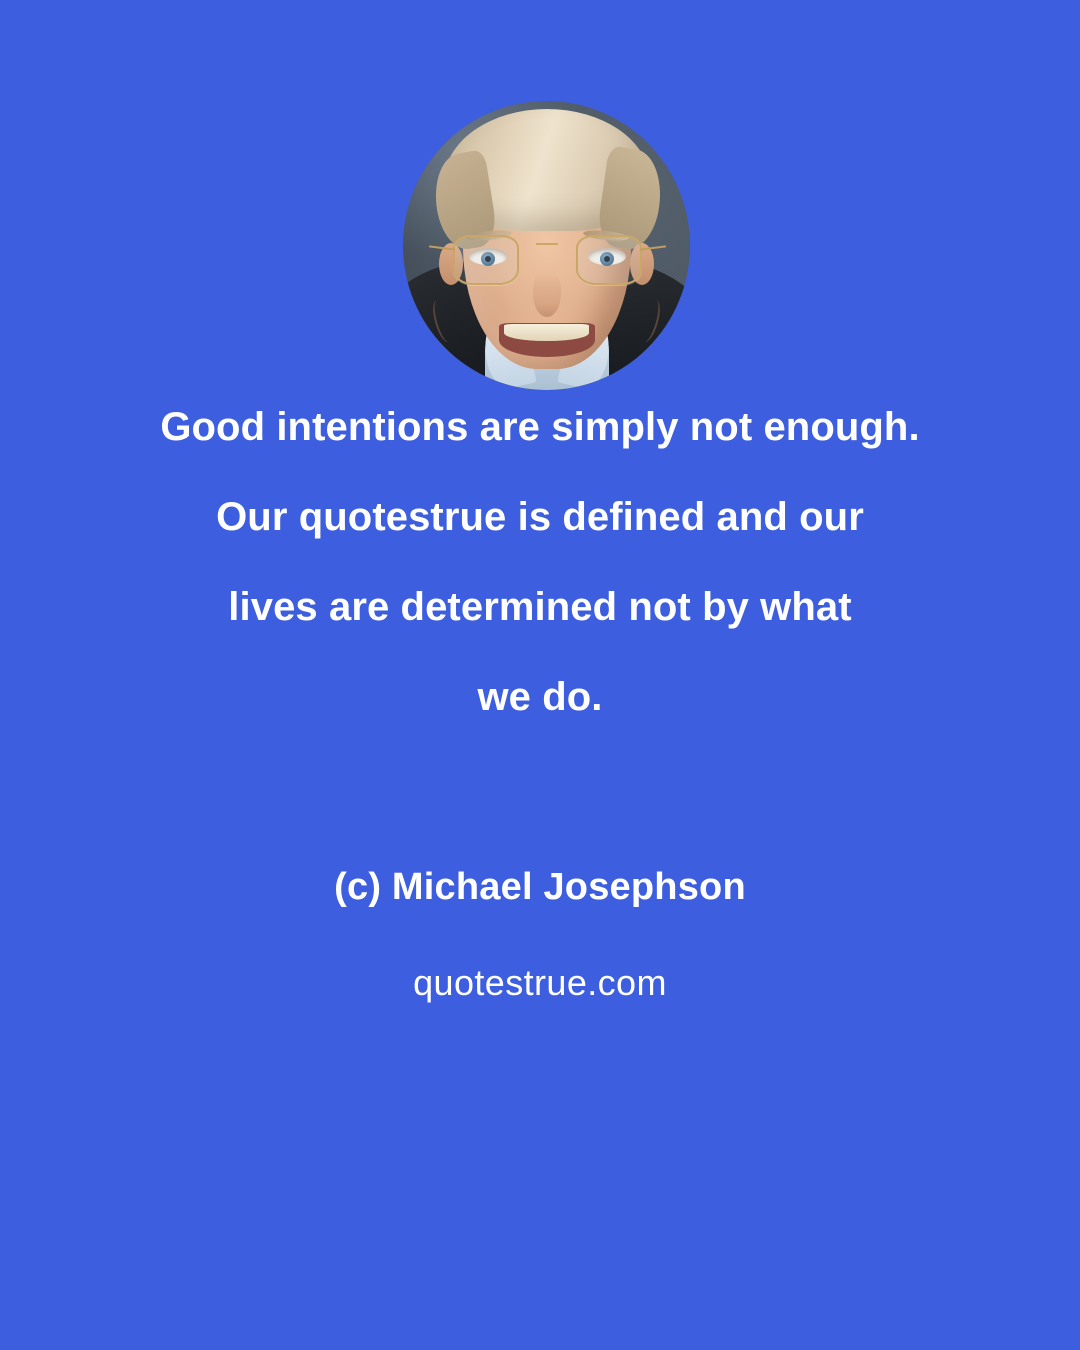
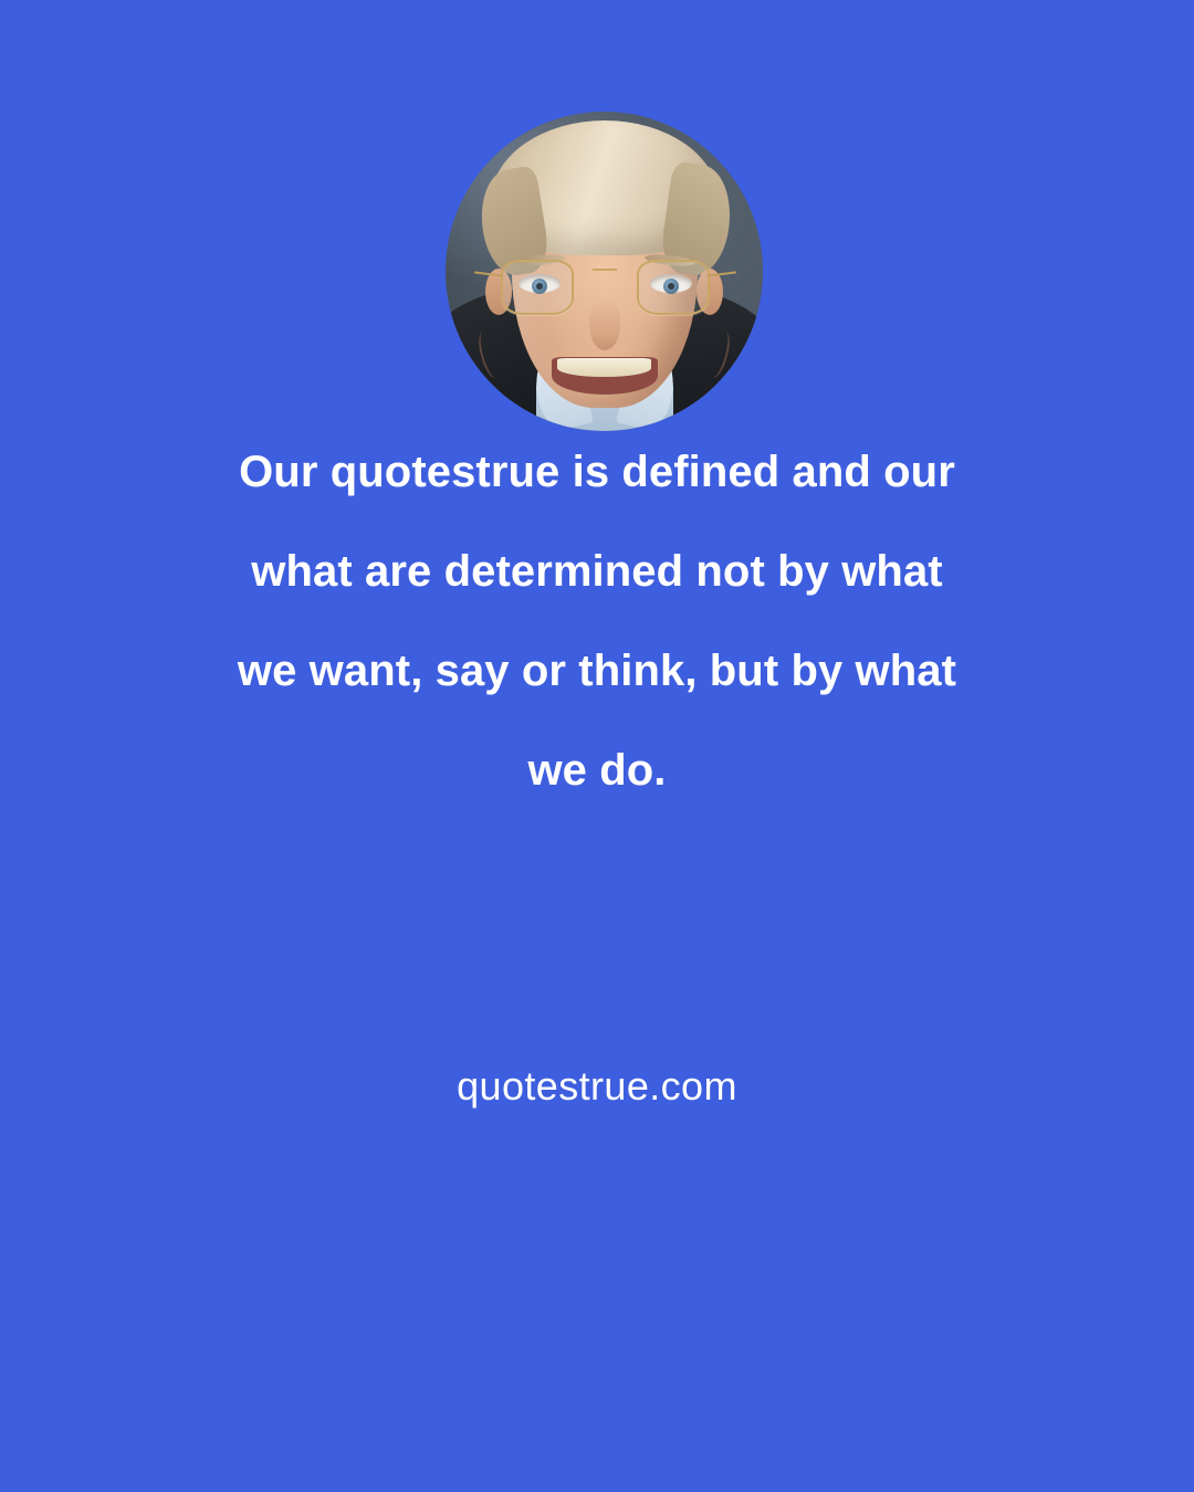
- Good intentions are simply not enough.
  Our quotestrue is defined and our
- lives are determined not by what
+ what are determined not by what
+ we want, say or think, but by what
  we do.
- (c) Michael Josephson
  quotestrue.com
